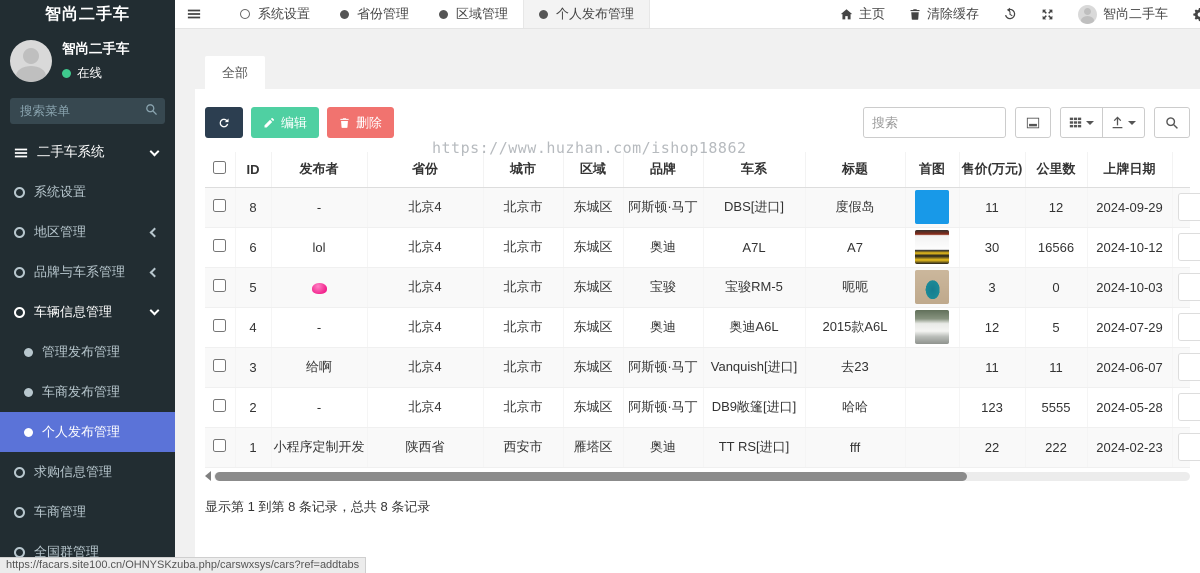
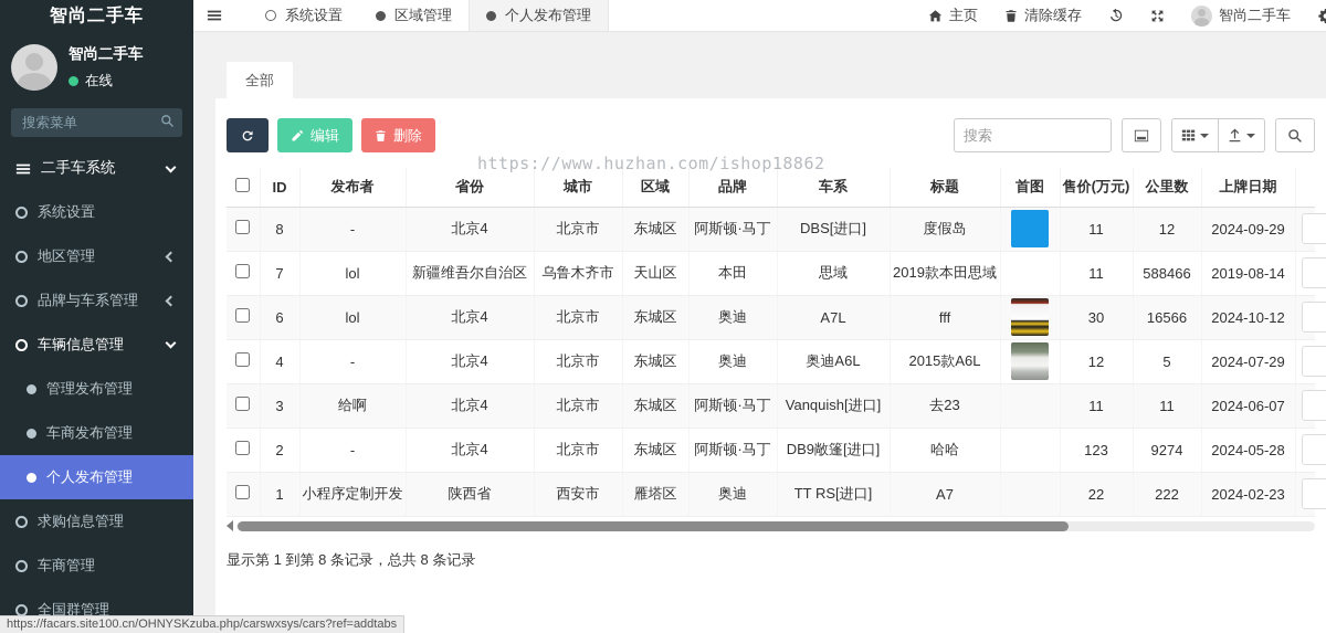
  智尚二手车
  智尚二手车
  在线
  搜索菜单
  二手车系统
  系统设置
  地区管理
  品牌与车系管理
  车辆信息管理
  管理发布管理
  车商发布管理
  个人发布管理
  求购信息管理
  车商管理
  全国群管理
  系统设置
- 省份管理
  区域管理
  个人发布管理
  主页
  清除缓存
  智尚二手车
  全部
  编辑
  删除
  搜索
  https://www.huzhan.com/ishop18862
  	ID	发布者	省份	城市	区域	品牌	车系	标题	首图	售价(万元)	公里数	上牌日期
  	8	-	北京4	北京市	东城区	阿斯顿·马丁	DBS[进口]	度假岛		11	12	2024-09-29
+ 	7	lol	新疆维吾尔自治区	乌鲁木齐市	天山区	本田	思域	2019款本田思域		11	588466	2019-08-14
- 	6	lol	北京4	北京市	东城区	奥迪	A7L	A7		30	16566	2024-10-12
+ 	6	lol	北京4	北京市	东城区	奥迪	A7L	fff		30	16566	2024-10-12
- 	5		北京4	北京市	东城区	宝骏	宝骏RM-5	呃呃		3	0	2024-10-03
  	4	-	北京4	北京市	东城区	奥迪	奥迪A6L	2015款A6L		12	5	2024-07-29
  	3	给啊	北京4	北京市	东城区	阿斯顿·马丁	Vanquish[进口]	去23		11	11	2024-06-07
- 	2	-	北京4	北京市	东城区	阿斯顿·马丁	DB9敞篷[进口]	哈哈		123	5555	2024-05-28
+ 	2	-	北京4	北京市	东城区	阿斯顿·马丁	DB9敞篷[进口]	哈哈		123	9274	2024-05-28
- 	1	小程序定制开发	陕西省	西安市	雁塔区	奥迪	TT RS[进口]	fff		22	222	2024-02-23
+ 	1	小程序定制开发	陕西省	西安市	雁塔区	奥迪	TT RS[进口]	A7		22	222	2024-02-23
  显示第 1 到第 8 条记录，总共 8 条记录
  https://facars.site100.cn/OHNYSKzuba.php/carswxsys/cars?ref=addtabs
